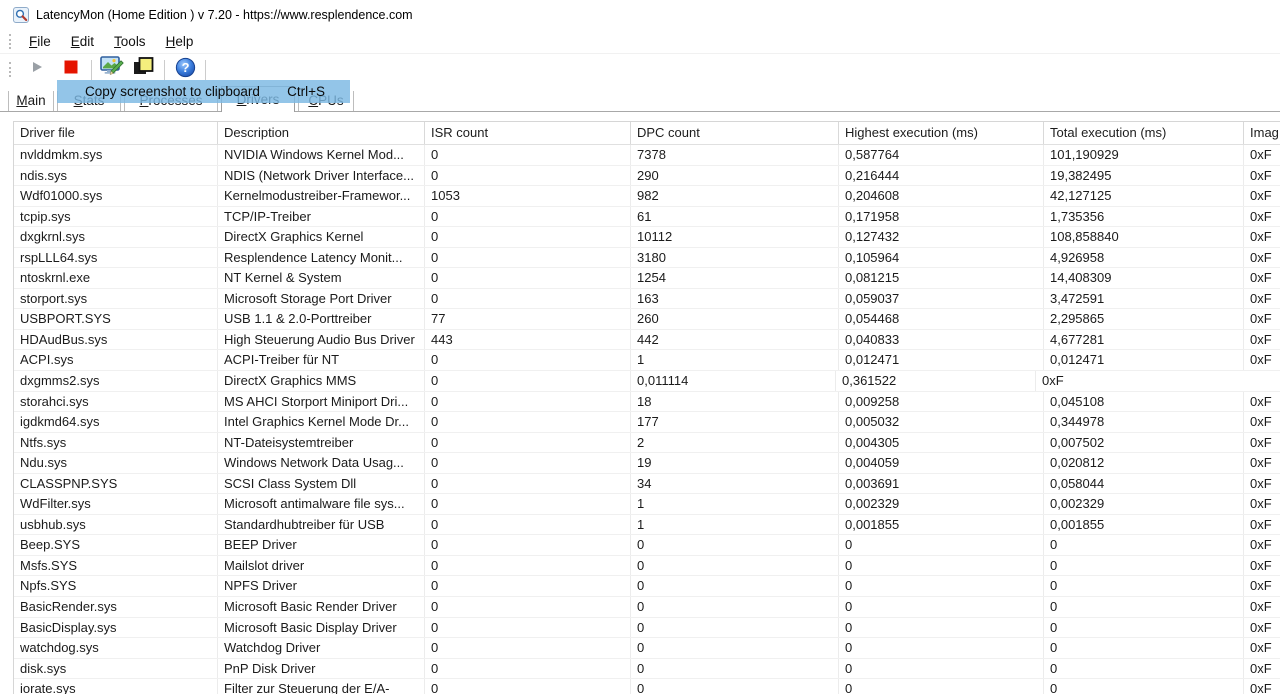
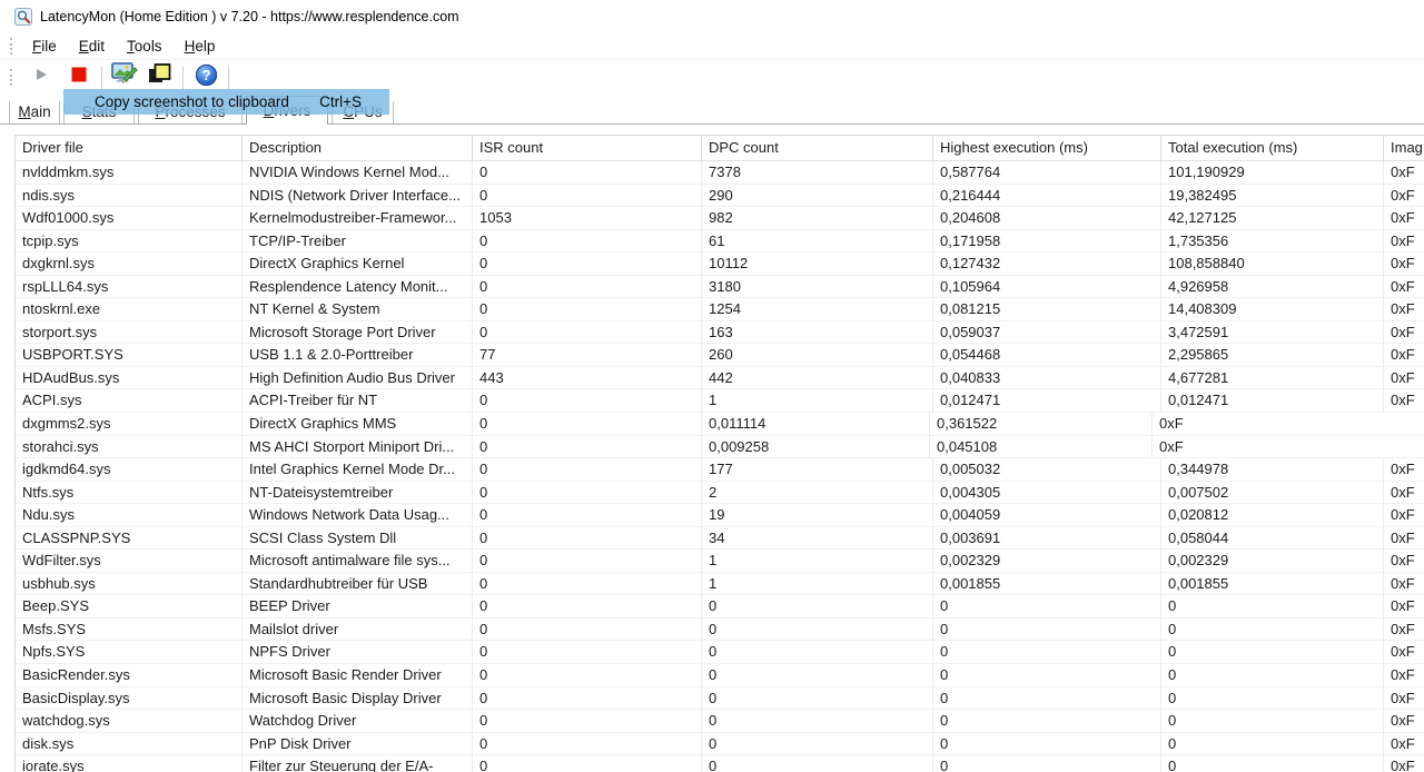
  LatencyMon (Home Edition ) v 7.20 - https://www.resplendence.com
  File
  Edit
  Tools
  Help
  ?
  Main
  Stats
  Processes
  Drivers
  CPUs
  Copy screenshot to clipboard
  Ctrl+S
  Driver file
  Description
  ISR count
  DPC count
  Highest execution (ms)
  Total execution (ms)
  Imag
  nvlddmkm.sys
  NVIDIA Windows Kernel Mod...
  0
  7378
  0,587764
  101,190929
  0xF
  ndis.sys
  NDIS (Network Driver Interface...
  0
  290
  0,216444
  19,382495
  0xF
  Wdf01000.sys
  Kernelmodustreiber-Framewor...
  1053
  982
  0,204608
  42,127125
  0xF
  tcpip.sys
  TCP/IP-Treiber
  0
  61
  0,171958
  1,735356
  0xF
  dxgkrnl.sys
  DirectX Graphics Kernel
  0
  10112
  0,127432
  108,858840
  0xF
  rspLLL64.sys
  Resplendence Latency Monit...
  0
  3180
  0,105964
  4,926958
  0xF
  ntoskrnl.exe
  NT Kernel & System
  0
  1254
  0,081215
  14,408309
  0xF
  storport.sys
  Microsoft Storage Port Driver
  0
  163
  0,059037
  3,472591
  0xF
  USBPORT.SYS
  USB 1.1 & 2.0-Porttreiber
  77
  260
  0,054468
  2,295865
  0xF
  HDAudBus.sys
- High Steuerung Audio Bus Driver
+ High Definition Audio Bus Driver
  443
  442
  0,040833
  4,677281
  0xF
  ACPI.sys
  ACPI-Treiber für NT
  0
  1
  0,012471
  0,012471
  0xF
  dxgmms2.sys
  DirectX Graphics MMS
  0
  0,011114
  0,361522
  0xF
  storahci.sys
  MS AHCI Storport Miniport Dri...
  0
- 18
  0,009258
  0,045108
  0xF
  igdkmd64.sys
  Intel Graphics Kernel Mode Dr...
  0
  177
  0,005032
  0,344978
  0xF
  Ntfs.sys
  NT-Dateisystemtreiber
  0
  2
  0,004305
  0,007502
  0xF
  Ndu.sys
  Windows Network Data Usag...
  0
  19
  0,004059
  0,020812
  0xF
  CLASSPNP.SYS
  SCSI Class System Dll
  0
  34
  0,003691
  0,058044
  0xF
  WdFilter.sys
  Microsoft antimalware file sys...
  0
  1
  0,002329
  0,002329
  0xF
  usbhub.sys
  Standardhubtreiber für USB
  0
  1
  0,001855
  0,001855
  0xF
  Beep.SYS
  BEEP Driver
  0
  0
  0
  0
  0xF
  Msfs.SYS
  Mailslot driver
  0
  0
  0
  0
  0xF
  Npfs.SYS
  NPFS Driver
  0
  0
  0
  0
  0xF
  BasicRender.sys
  Microsoft Basic Render Driver
  0
  0
  0
  0
  0xF
  BasicDisplay.sys
  Microsoft Basic Display Driver
  0
  0
  0
  0
  0xF
  watchdog.sys
  Watchdog Driver
  0
  0
  0
  0
  0xF
  disk.sys
  PnP Disk Driver
  0
  0
  0
  0
  0xF
  iorate.sys
  Filter zur Steuerung der E/A-
  0
  0
  0
  0
  0xF
